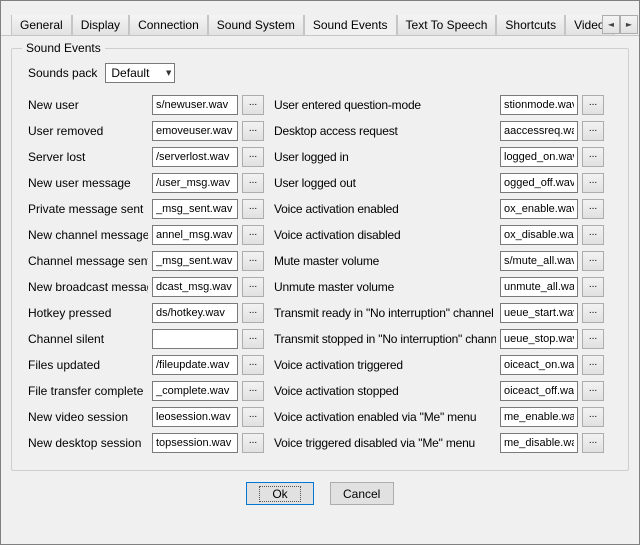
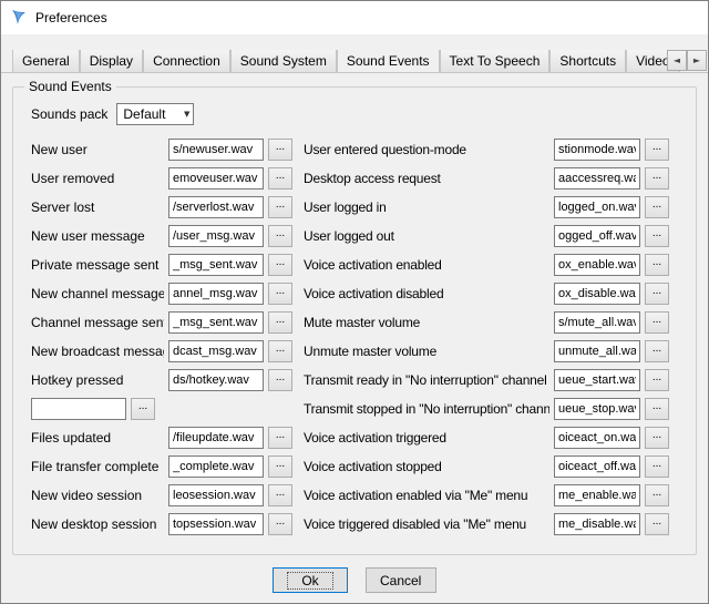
+ Preferences
  General
  Display
  Connection
  Sound System
  Sound Events
  Text To Speech
  Shortcuts
  Vide
  ◄
  ►
  Sound Events
  Sounds pack
  Default
  ▼
  New user
  s/newuser.wav
  ...
  User removed
  emoveuser.wav
  ...
  Server lost
  /serverlost.wav
  ...
  New user message
  /user_msg.wav
  ...
  Private message sent
  _msg_sent.wav
  ...
  New channel message
  annel_msg.wav
  ...
  Channel message sen
  _msg_sent.wav
  ...
  New broadcast messa
  dcast_msg.wav
  ...
  Hotkey pressed
  ds/hotkey.wav
  ...
- Channel silent
  ...
  Files updated
  /fileupdate.wav
  ...
  File transfer complete
  _complete.wav
  ...
  New video session
  leosession.wav
  ...
  New desktop session
  topsession.wav
  ...
  User entered question-mode
  stionmode.wa
  ...
  Desktop access request
  aaccessreq.w
  ...
  User logged in
  logged_on.wa
  ...
  User logged out
  ogged_off.wav
  ...
  Voice activation enabled
  ox_enable.wa
  ...
  Voice activation disabled
  ox_disable.wa
  ...
  Mute master volume
  s/mute_all.wa
  ...
  Unmute master volume
  unmute_all.wa
  ...
  Transmit ready in "No interruption" channel
  ueue_start.wa
  ...
  Transmit stopped in "No interruption" chann
  ueue_stop.wa
  ...
  Voice activation triggered
  oiceact_on.wa
  ...
  Voice activation stopped
  oiceact_off.wa
  ...
  Voice activation enabled via "Me" menu
  me_enable.wa
  ...
  Voice triggered disabled via "Me" menu
  me_disable.w
  ...
  Ok
  Cancel
